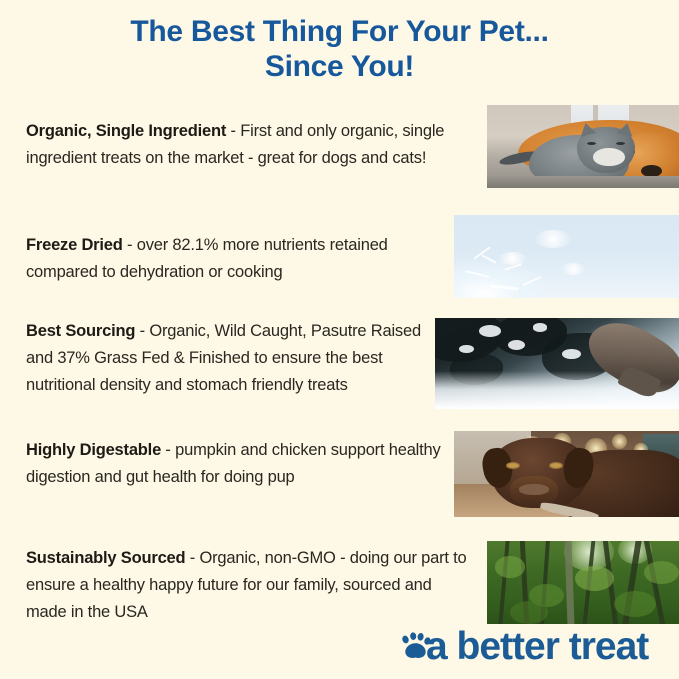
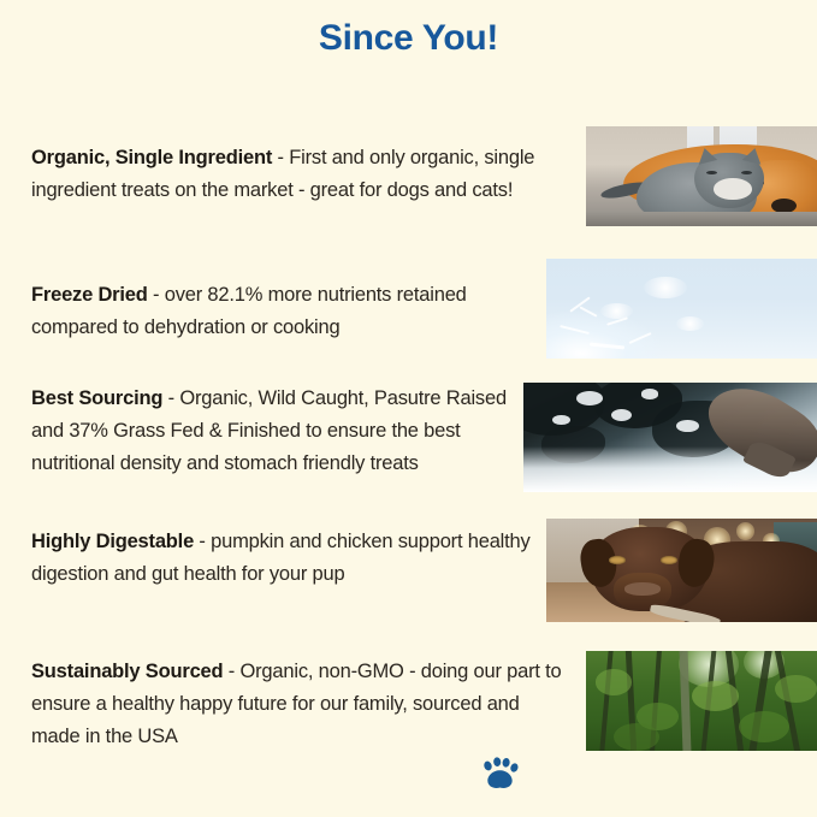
- The Best Thing For Your Pet...
  Since You!
  Organic, Single Ingredient - First and only organic, single ingredient treats on the market - great for dogs and cats!
  Freeze Dried - over 82.1% more nutrients retained compared to dehydration or cooking
  Best Sourcing - Organic, Wild Caught, Pasutre Raised and 37% Grass Fed & Finished to ensure the best nutritional density and stomach friendly treats
- Highly Digestable - pumpkin and chicken support healthy digestion and gut health for doing pup
+ Highly Digestable - pumpkin and chicken support healthy digestion and gut health for your pup
  Sustainably Sourced - Organic, non-GMO - doing our part to ensure a healthy happy future for our family, sourced and made in the USA
- a better treat
